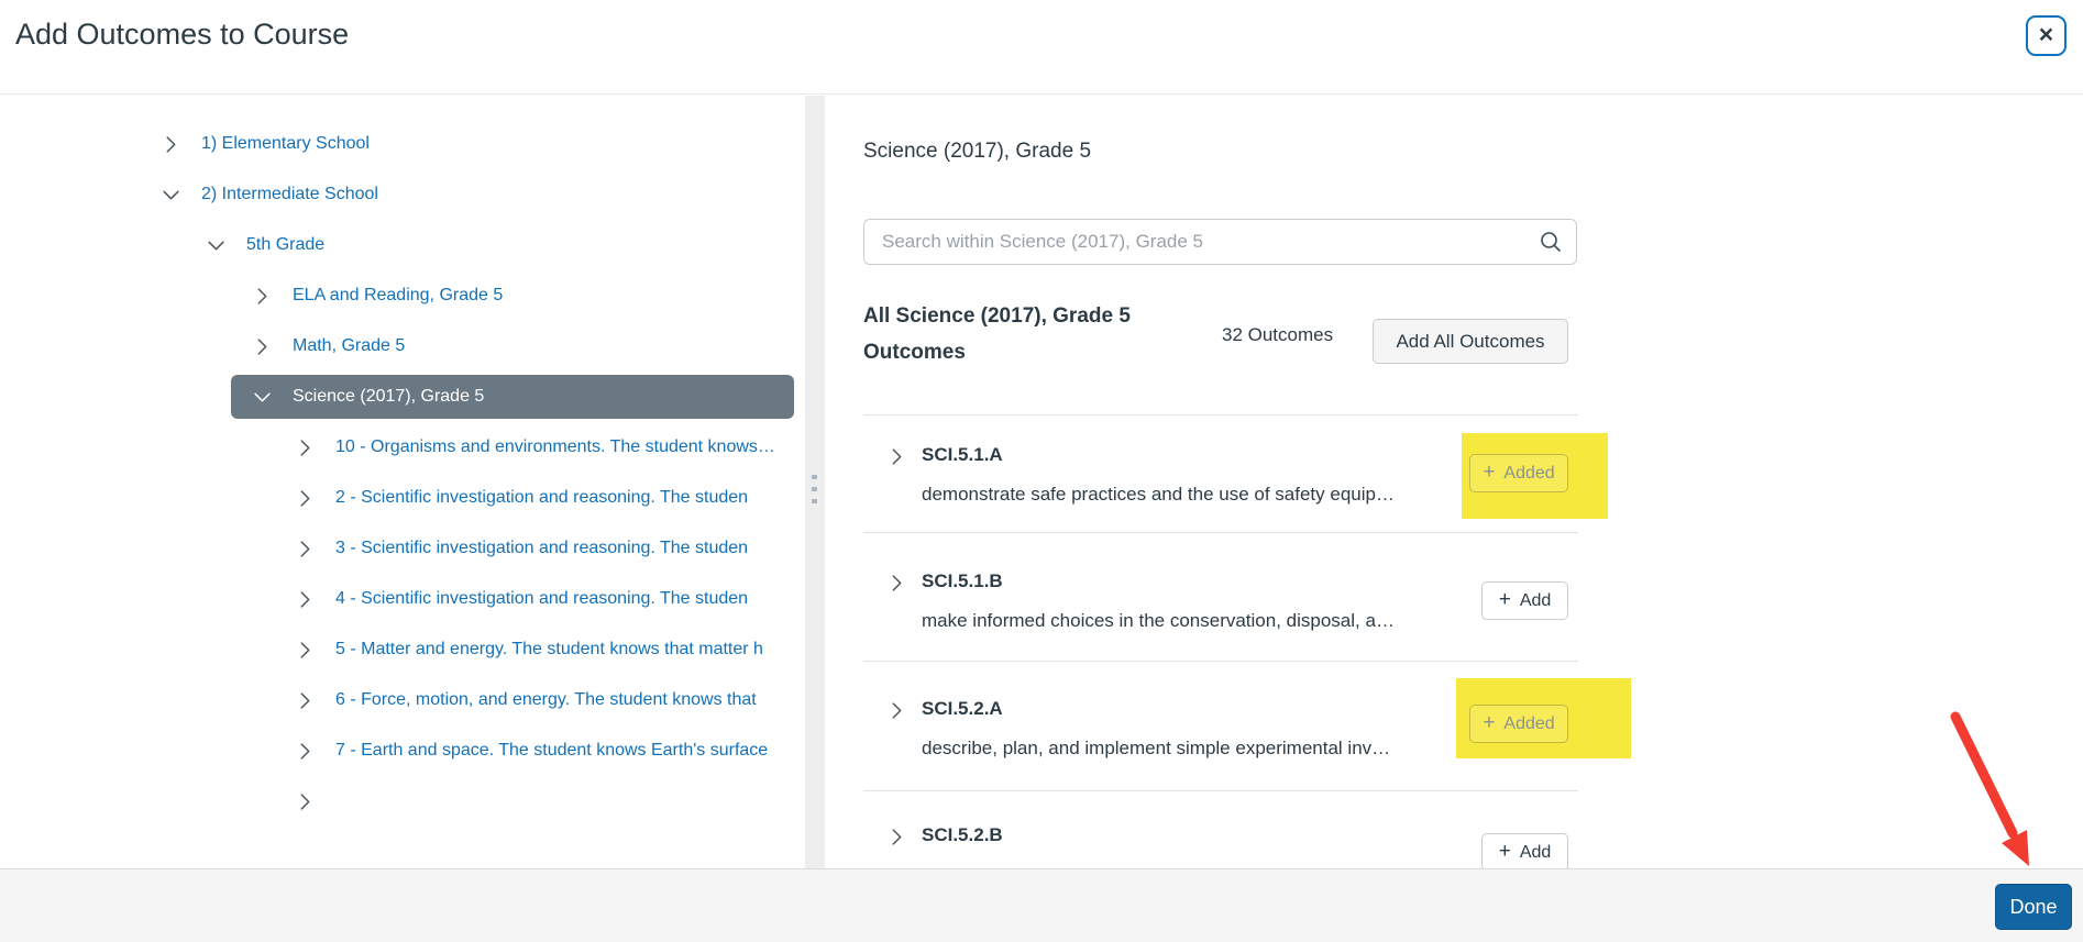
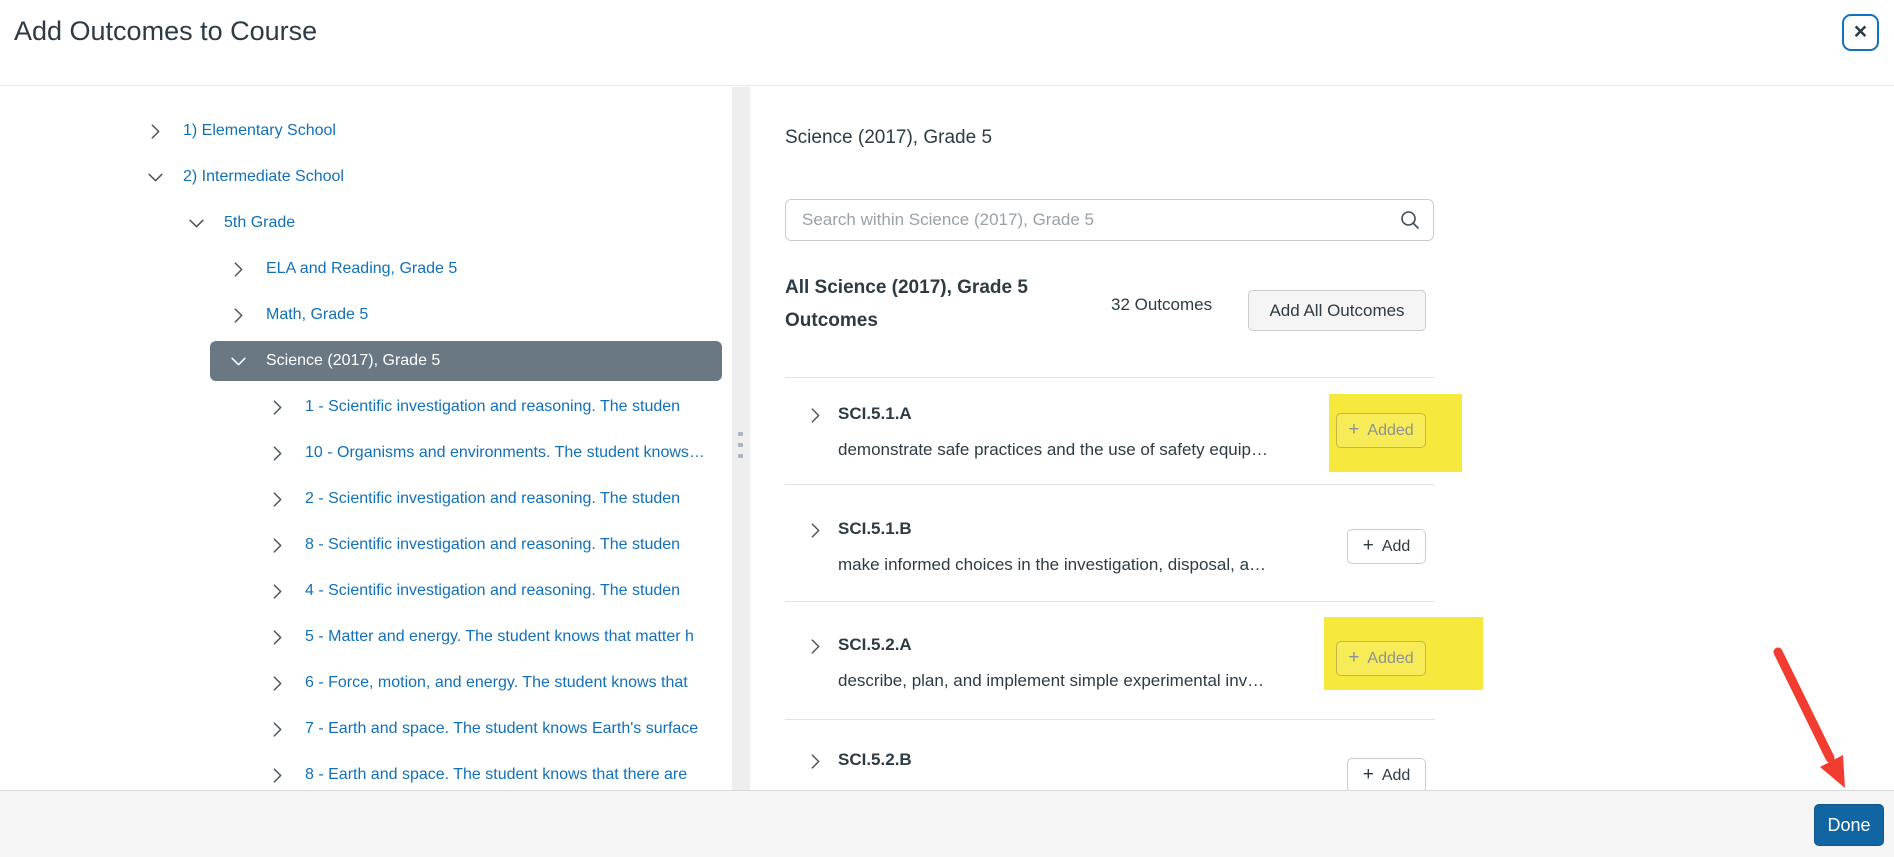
  Add Outcomes to Course
  ×
  1) Elementary School
  2) Intermediate School
  5th Grade
  ELA and Reading, Grade 5
  Math, Grade 5
  Science (2017), Grade 5
+ 1 - Scientific investigation and reasoning. The studen
  10 - Organisms and environments. The student knows…
  2 - Scientific investigation and reasoning. The studen
- 3 - Scientific investigation and reasoning. The studen
+ 8 - Scientific investigation and reasoning. The studen
  4 - Scientific investigation and reasoning. The studen
  5 - Matter and energy. The student knows that matter h
  6 - Force, motion, and energy. The student knows that
  7 - Earth and space. The student knows Earth's surface
+ 8 - Earth and space. The student knows that there are
  Science (2017), Grade 5
  Search within Science (2017), Grade 5
  All Science (2017), Grade 5 Outcomes
  32 Outcomes
  Add All Outcomes
  SCI.5.1.A
  demonstrate safe practices and the use of safety equip…
  +
  Added
  SCI.5.1.B
- make informed choices in the conservation, disposal, a…
+ make informed choices in the investigation, disposal, a…
  +
  Add
  SCI.5.2.A
  describe, plan, and implement simple experimental inv…
  +
  Added
  SCI.5.2.B
  +
  Add
  Done
